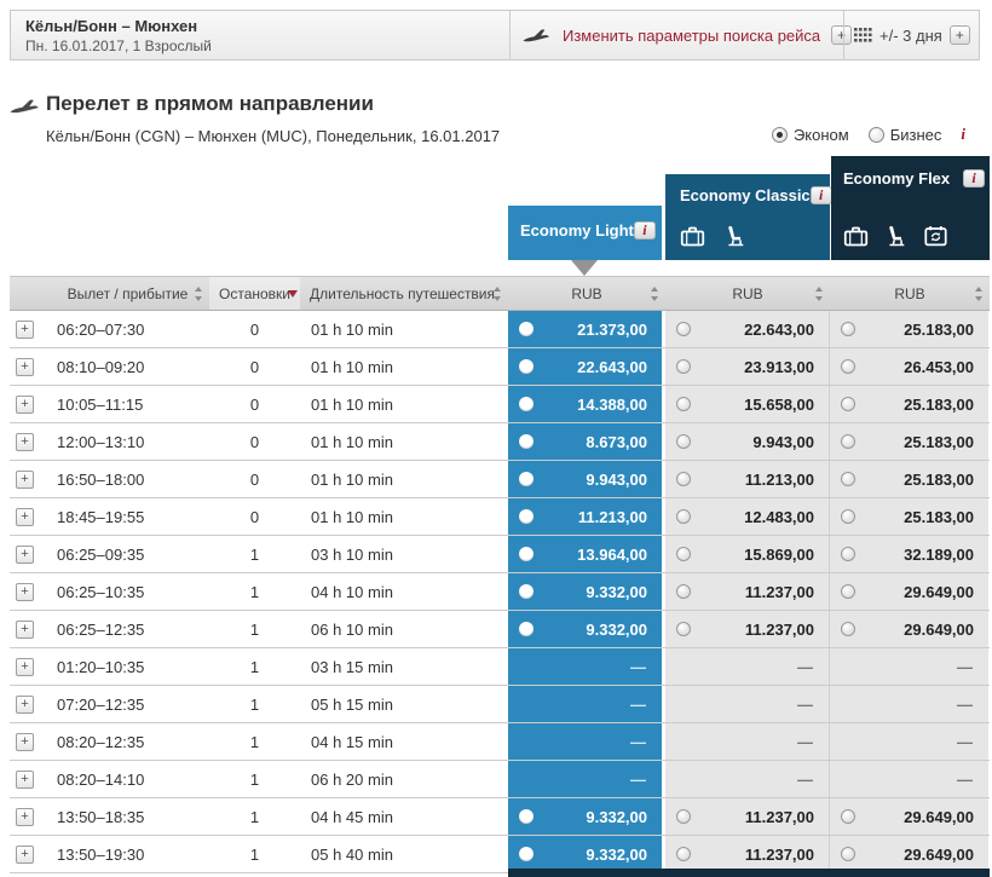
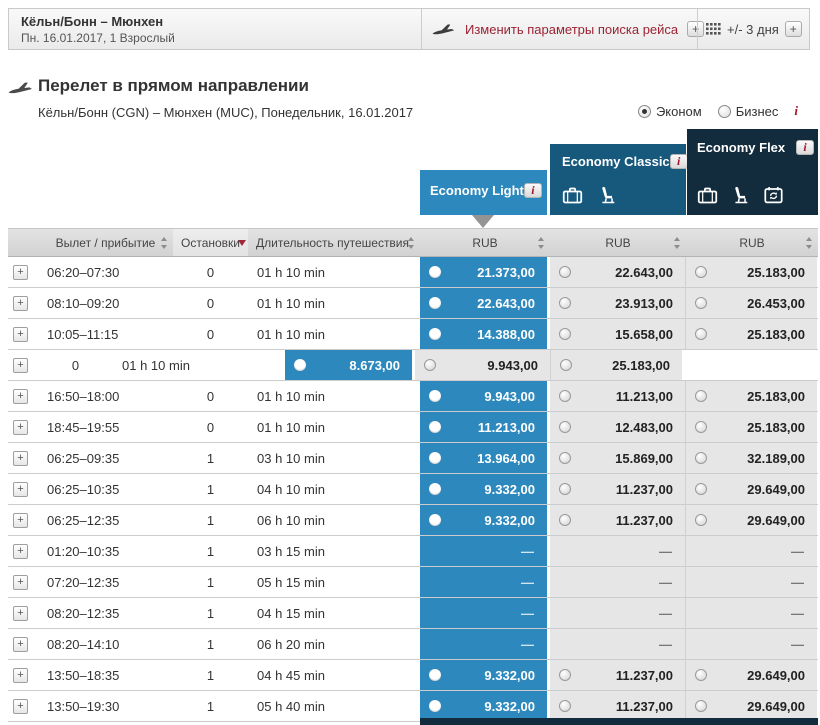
  Кёльн/Бонн – Мюнхен
  Пн. 16.01.2017, 1 Взрослый
  Изменить параметры поиска рейса
  +
  +/- 3 дня
  +
  Перелет в прямом направлении
  Кёльн/Бонн (CGN) – Мюнхен (MUC), Понедельник, 16.01.2017
  Эконом
  Бизнес
  i
  Economy Light
  i
  Economy Classic
  i
  Economy Flex
  i
  Вылет / прибытие
  Остановки
  Длительность путешествия
  RUB
  RUB
  RUB
  +
  06:20–07:30
  0
  01 h 10 min
  21.373,00
  22.643,00
  25.183,00
  +
  08:10–09:20
  0
  01 h 10 min
  22.643,00
  23.913,00
  26.453,00
  +
  10:05–11:15
  0
  01 h 10 min
  14.388,00
  15.658,00
  25.183,00
  +
- 12:00–13:10
  0
  01 h 10 min
  8.673,00
  9.943,00
  25.183,00
  +
  16:50–18:00
  0
  01 h 10 min
  9.943,00
  11.213,00
  25.183,00
  +
  18:45–19:55
  0
  01 h 10 min
  11.213,00
  12.483,00
  25.183,00
  +
  06:25–09:35
  1
  03 h 10 min
  13.964,00
  15.869,00
  32.189,00
  +
  06:25–10:35
  1
  04 h 10 min
  9.332,00
  11.237,00
  29.649,00
  +
  06:25–12:35
  1
  06 h 10 min
  9.332,00
  11.237,00
  29.649,00
  +
  01:20–10:35
  1
  03 h 15 min
  —
  —
  —
  +
  07:20–12:35
  1
  05 h 15 min
  —
  —
  —
  +
  08:20–12:35
  1
  04 h 15 min
  —
  —
  —
  +
  08:20–14:10
  1
  06 h 20 min
  —
  —
  —
  +
  13:50–18:35
  1
  04 h 45 min
  9.332,00
  11.237,00
  29.649,00
  +
  13:50–19:30
  1
  05 h 40 min
  9.332,00
  11.237,00
  29.649,00
